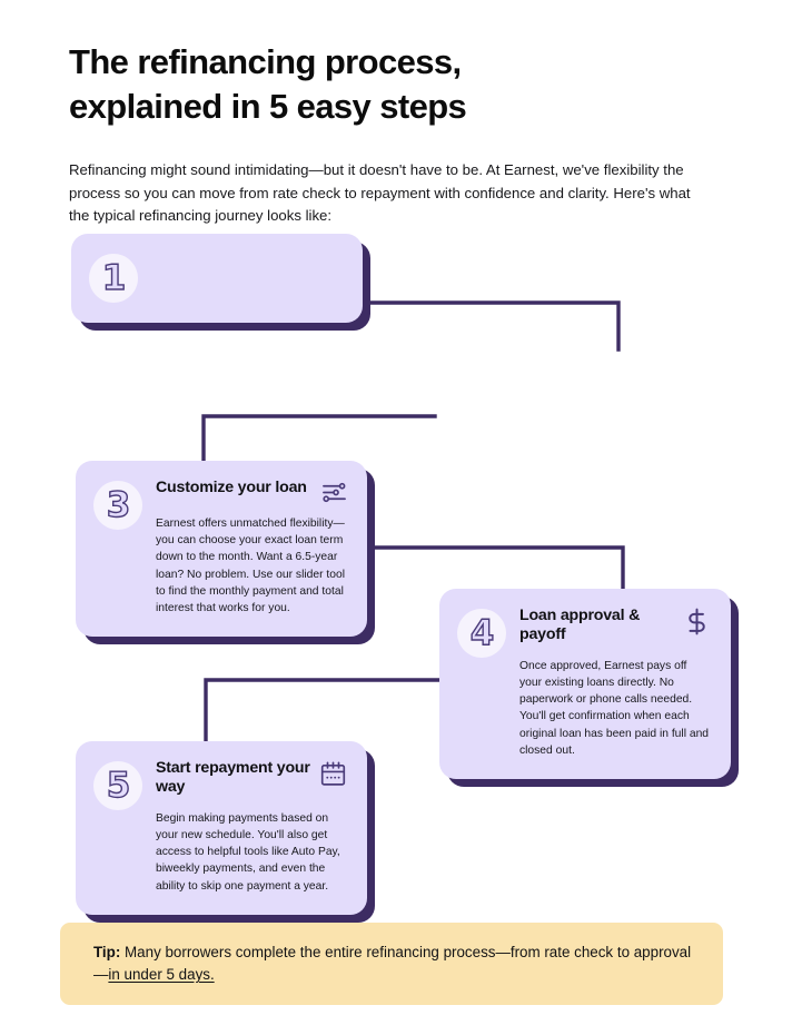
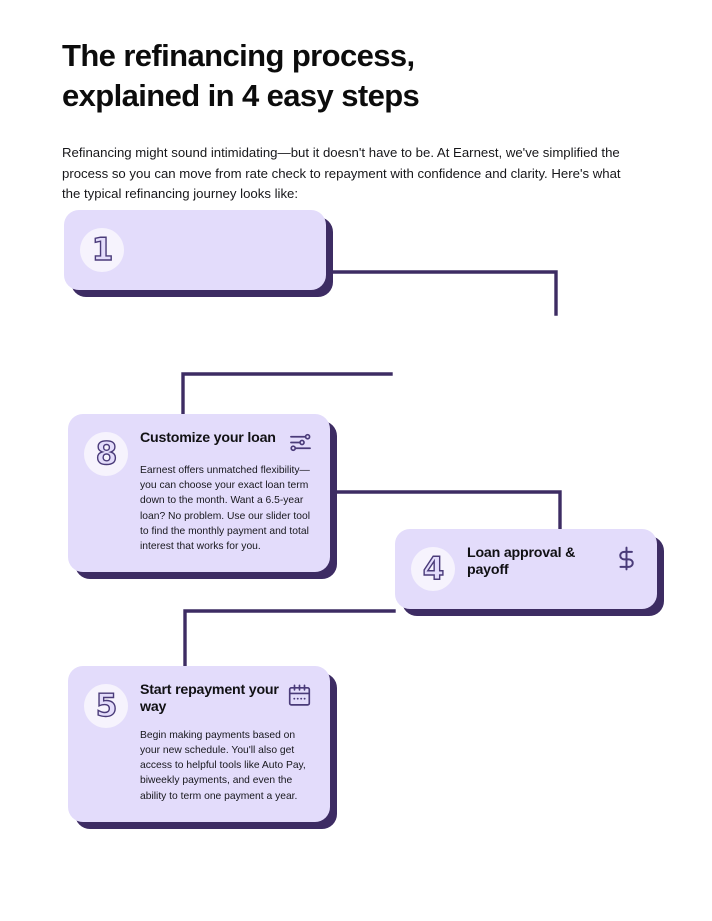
  The refinancing process,
- explained in 5 easy steps
+ explained in 4 easy steps
- Refinancing might sound intimidating—but it doesn't have to be. At Earnest, we've flexibility the process so you can move from rate check to repayment with confidence and clarity. Here's what the typical refinancing journey looks like:
+ Refinancing might sound intimidating—but it doesn't have to be. At Earnest, we've simplified the process so you can move from rate check to repayment with confidence and clarity. Here's what the typical refinancing journey looks like:
  1
- 3
+ 8
  Customize your loan
  Earnest offers unmatched flexibility—you can choose your exact loan term down to the month. Want a 6.5-year loan? No problem. Use our slider tool to find the monthly payment and total interest that works for you.
  4
  Loan approval & payoff
- Once approved, Earnest pays off your existing loans directly. No paperwork or phone calls needed. You'll get confirmation when each original loan has been paid in full and closed out.
  5
  Start repayment your way
- Begin making payments based on your new schedule. You'll also get access to helpful tools like Auto Pay, biweekly payments, and even the ability to skip one payment a year.
+ Begin making payments based on your new schedule. You'll also get access to helpful tools like Auto Pay, biweekly payments, and even the ability to term one payment a year.
- Tip: Many borrowers complete the entire refinancing process—from rate check to approval—in under 5 days.
